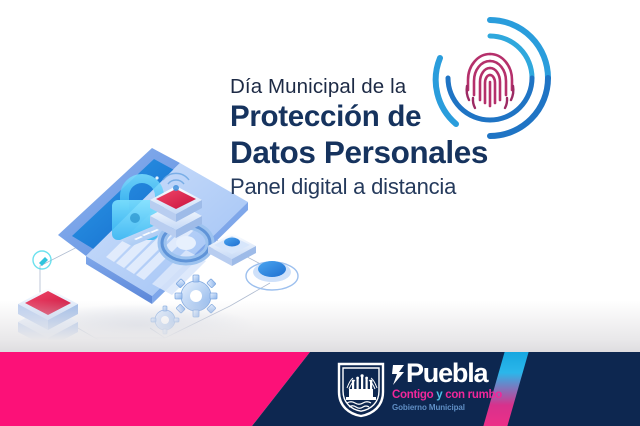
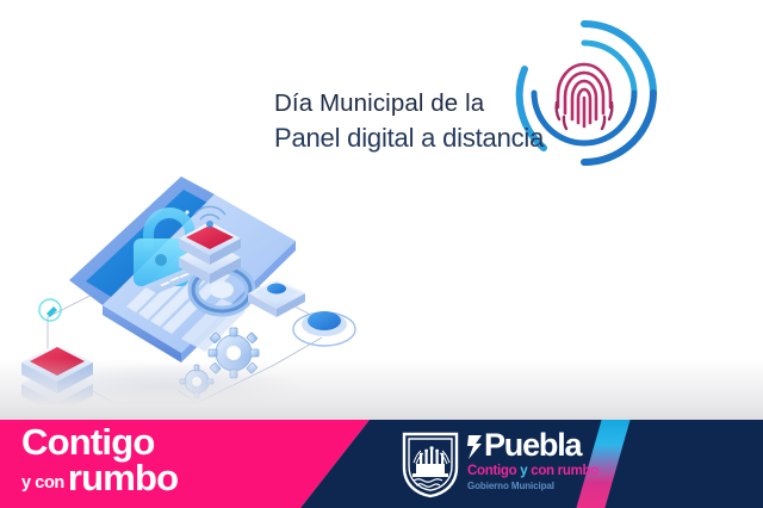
  Día Municipal de la
- Protección de
- Datos Personales
  Panel digital a distancia
+ Contigo
+ y con
+ rumbo
  Puebla
  Contigo y con rumbo
  Gobierno Municipal
